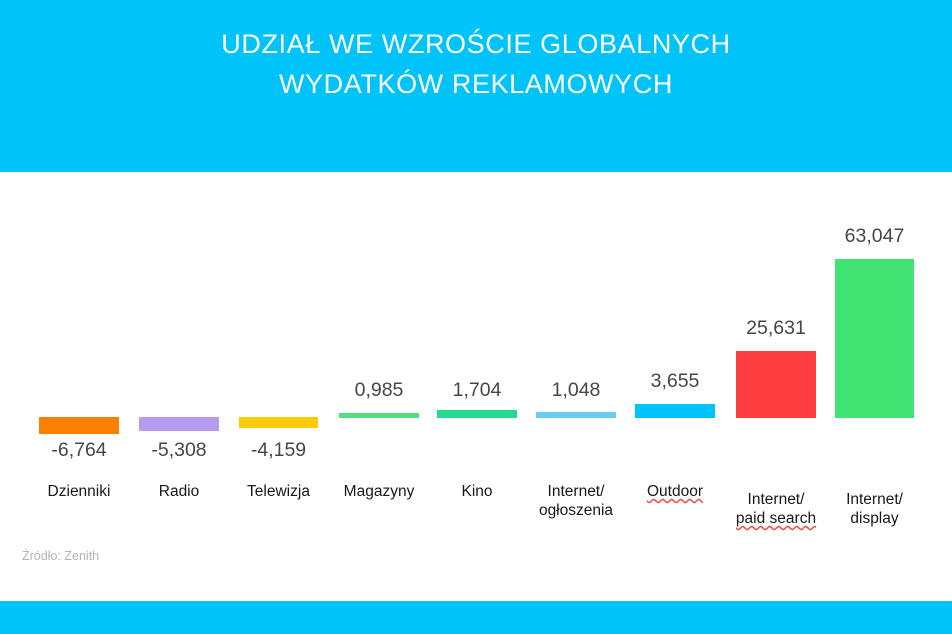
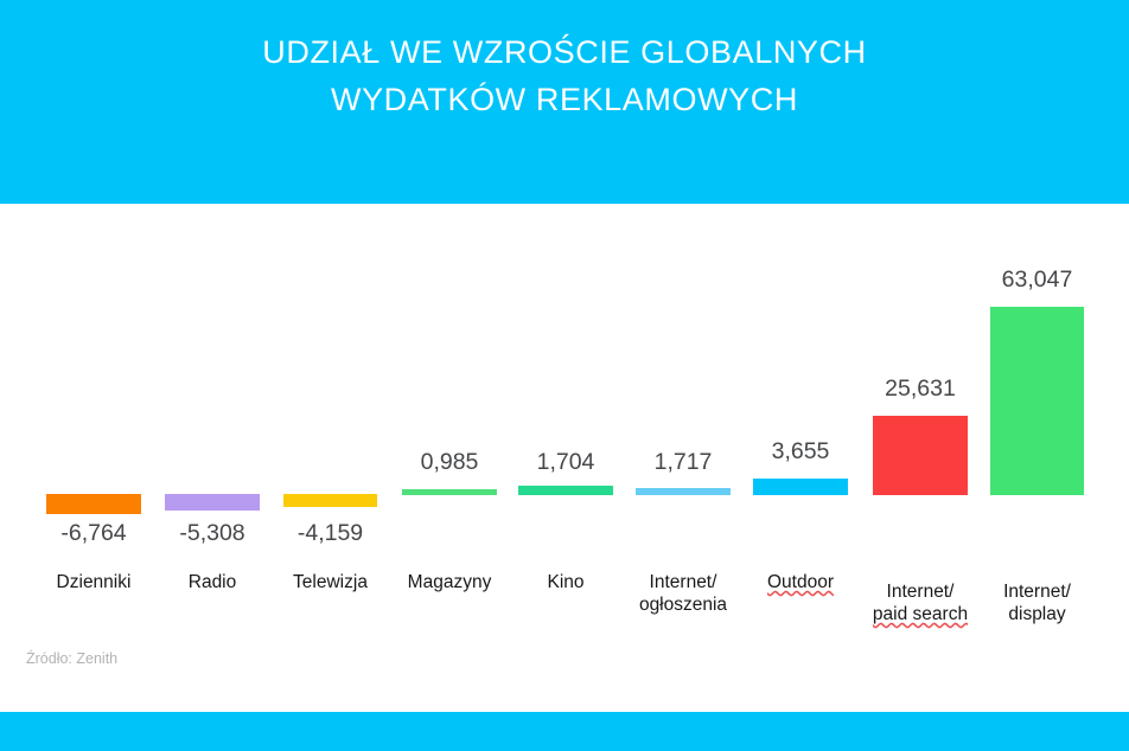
  UDZIAŁ WE WZROŚCIE GLOBALNYCH
  WYDATKÓW REKLAMOWYCH
  -6,764
  Dzienniki
  -5,308
  Radio
  -4,159
  Telewizja
  0,985
  Magazyny
  1,704
  Kino
- 1,048
+ 1,717
  Internet/
  ogłoszenia
  3,655
  Outdoor
  25,631
  Internet/
  paid search
  63,047
  Internet/
  display
  Źródło: Zenith
